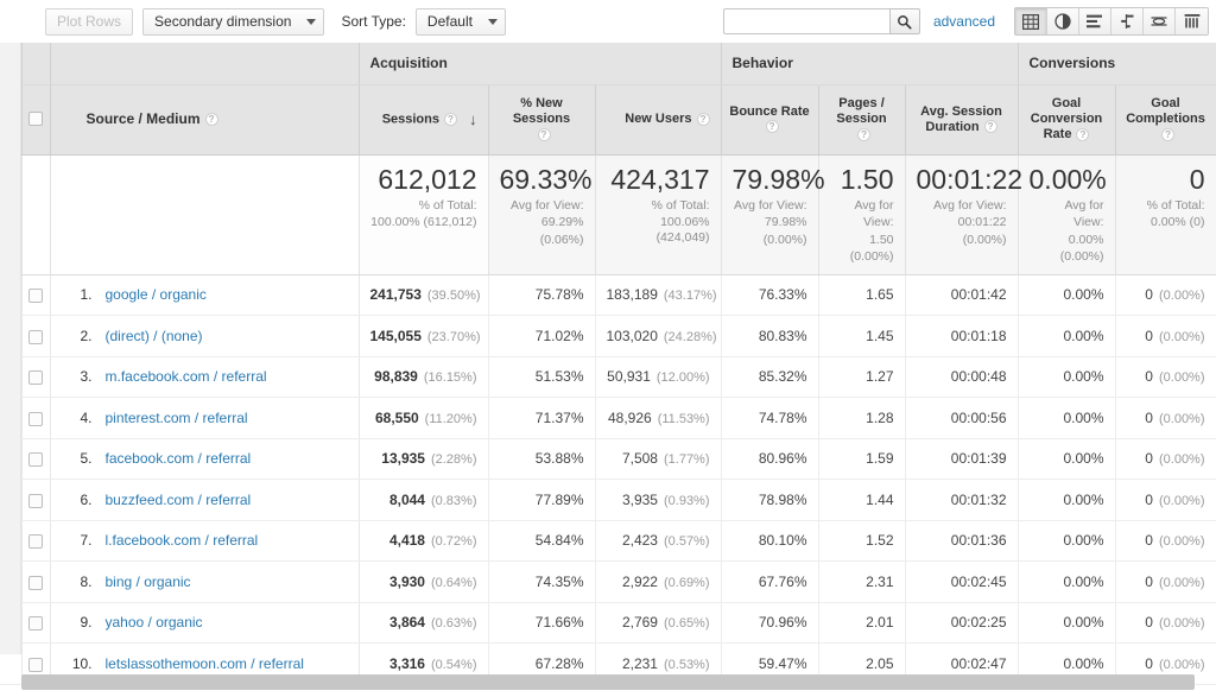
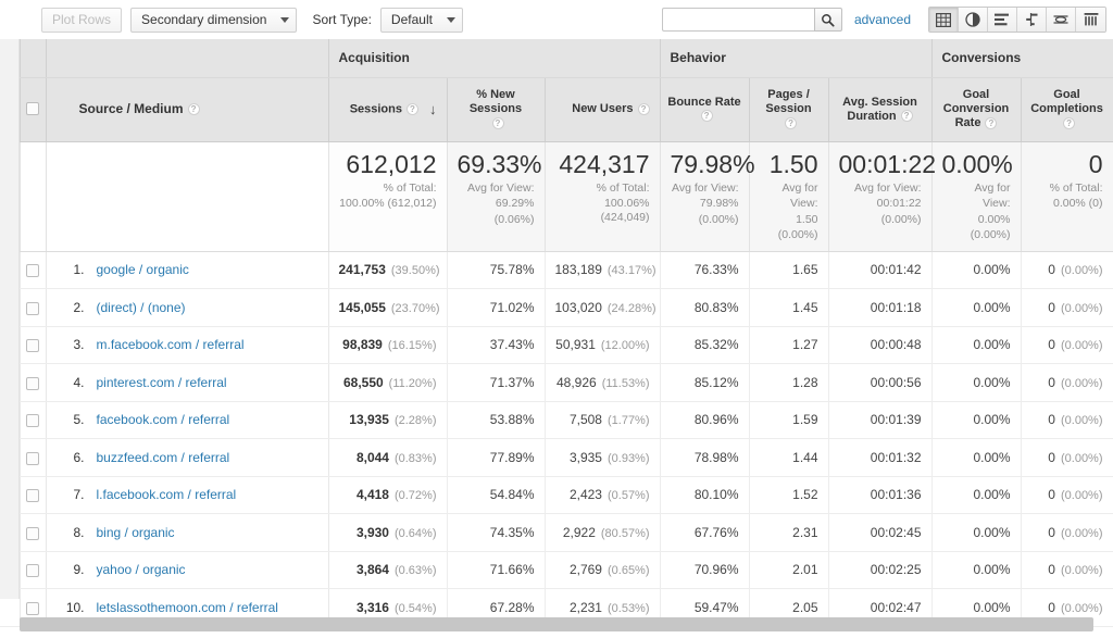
  Plot Rows
  Secondary dimension
  Sort Type:
  Default
  advanced
  			Acquisition	Behavior	Conversions
  		Source / Medium ?	Sessions ? ↓	% New Sessions ?	New Users ?	Bounce Rate ?	Pages / Session ?	Avg. Session Duration ?	Goal Conversion Rate ?	Goal Completions ?
  			612,012 % of Total: 100.00% (612,012)	69.33% Avg for View: 69.29% (0.06%)	424,317 % of Total: 100.06% (424,049)	79.98% Avg for View: 79.98% (0.00%)	1.50 Avg for View: 1.50 (0.00%)	00:01:22 Avg for View: 00:01:22 (0.00%)	0.00% Avg for View: 0.00% (0.00%)	0 % of Total: 0.00% (0)
  		1. google / organic	241,753 (39.50%)	75.78%	183,189 (43.17%)	76.33%	1.65	00:01:42	0.00%	0 (0.00%)
  		2. (direct) / (none)	145,055 (23.70%)	71.02%	103,020 (24.28%)	80.83%	1.45	00:01:18	0.00%	0 (0.00%)
- 		3. m.facebook.com / referral	98,839 (16.15%)	51.53%	50,931 (12.00%)	85.32%	1.27	00:00:48	0.00%	0 (0.00%)
+ 		3. m.facebook.com / referral	98,839 (16.15%)	37.43%	50,931 (12.00%)	85.32%	1.27	00:00:48	0.00%	0 (0.00%)
- 		4. pinterest.com / referral	68,550 (11.20%)	71.37%	48,926 (11.53%)	74.78%	1.28	00:00:56	0.00%	0 (0.00%)
+ 		4. pinterest.com / referral	68,550 (11.20%)	71.37%	48,926 (11.53%)	85.12%	1.28	00:00:56	0.00%	0 (0.00%)
  		5. facebook.com / referral	13,935 (2.28%)	53.88%	7,508 (1.77%)	80.96%	1.59	00:01:39	0.00%	0 (0.00%)
  		6. buzzfeed.com / referral	8,044 (0.83%)	77.89%	3,935 (0.93%)	78.98%	1.44	00:01:32	0.00%	0 (0.00%)
  		7. l.facebook.com / referral	4,418 (0.72%)	54.84%	2,423 (0.57%)	80.10%	1.52	00:01:36	0.00%	0 (0.00%)
- 		8. bing / organic	3,930 (0.64%)	74.35%	2,922 (0.69%)	67.76%	2.31	00:02:45	0.00%	0 (0.00%)
+ 		8. bing / organic	3,930 (0.64%)	74.35%	2,922 (80.57%)	67.76%	2.31	00:02:45	0.00%	0 (0.00%)
  		9. yahoo / organic	3,864 (0.63%)	71.66%	2,769 (0.65%)	70.96%	2.01	00:02:25	0.00%	0 (0.00%)
  		10. letslassothemoon.com / referral	3,316 (0.54%)	67.28%	2,231 (0.53%)	59.47%	2.05	00:02:47	0.00%	0 (0.00%)
